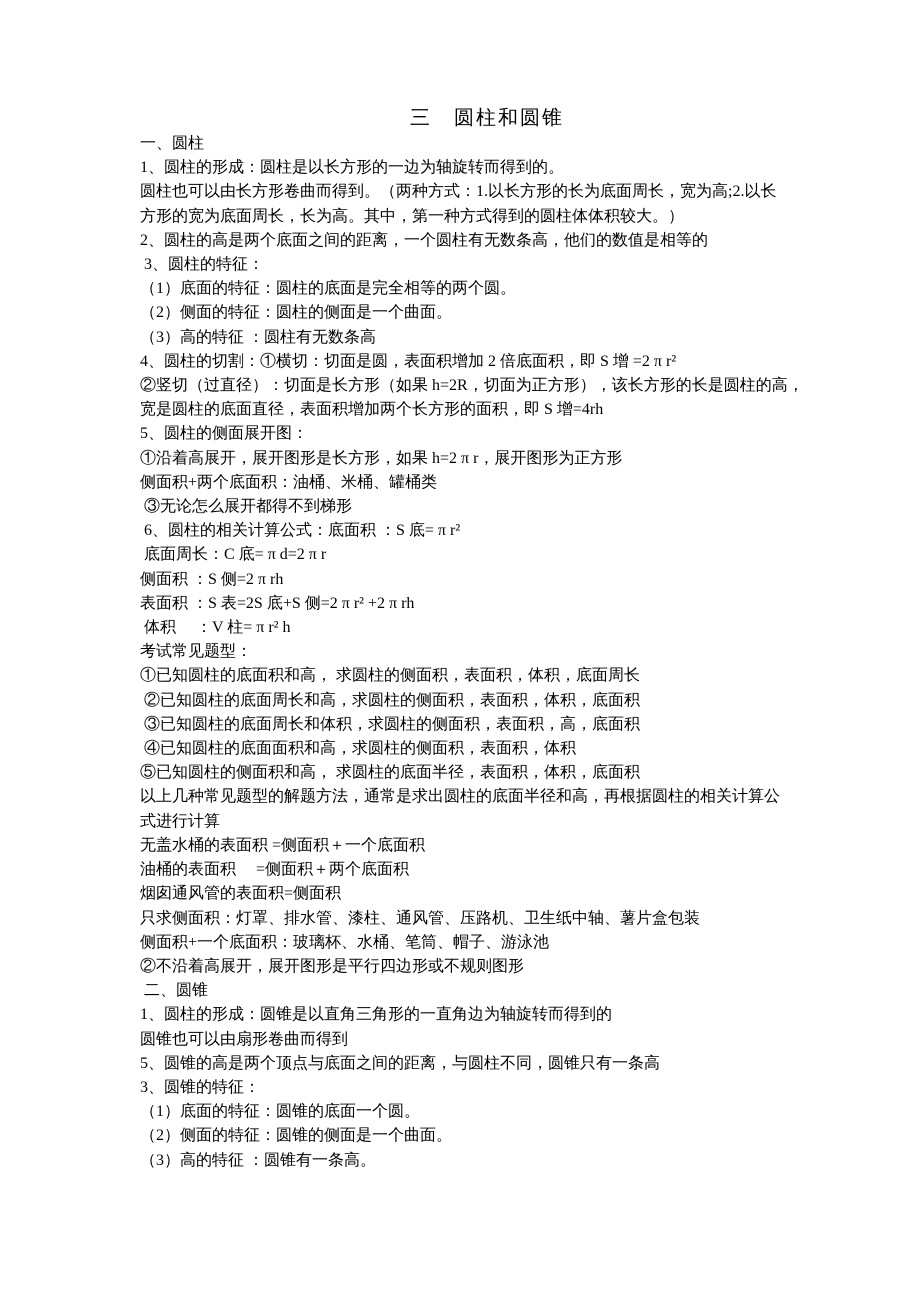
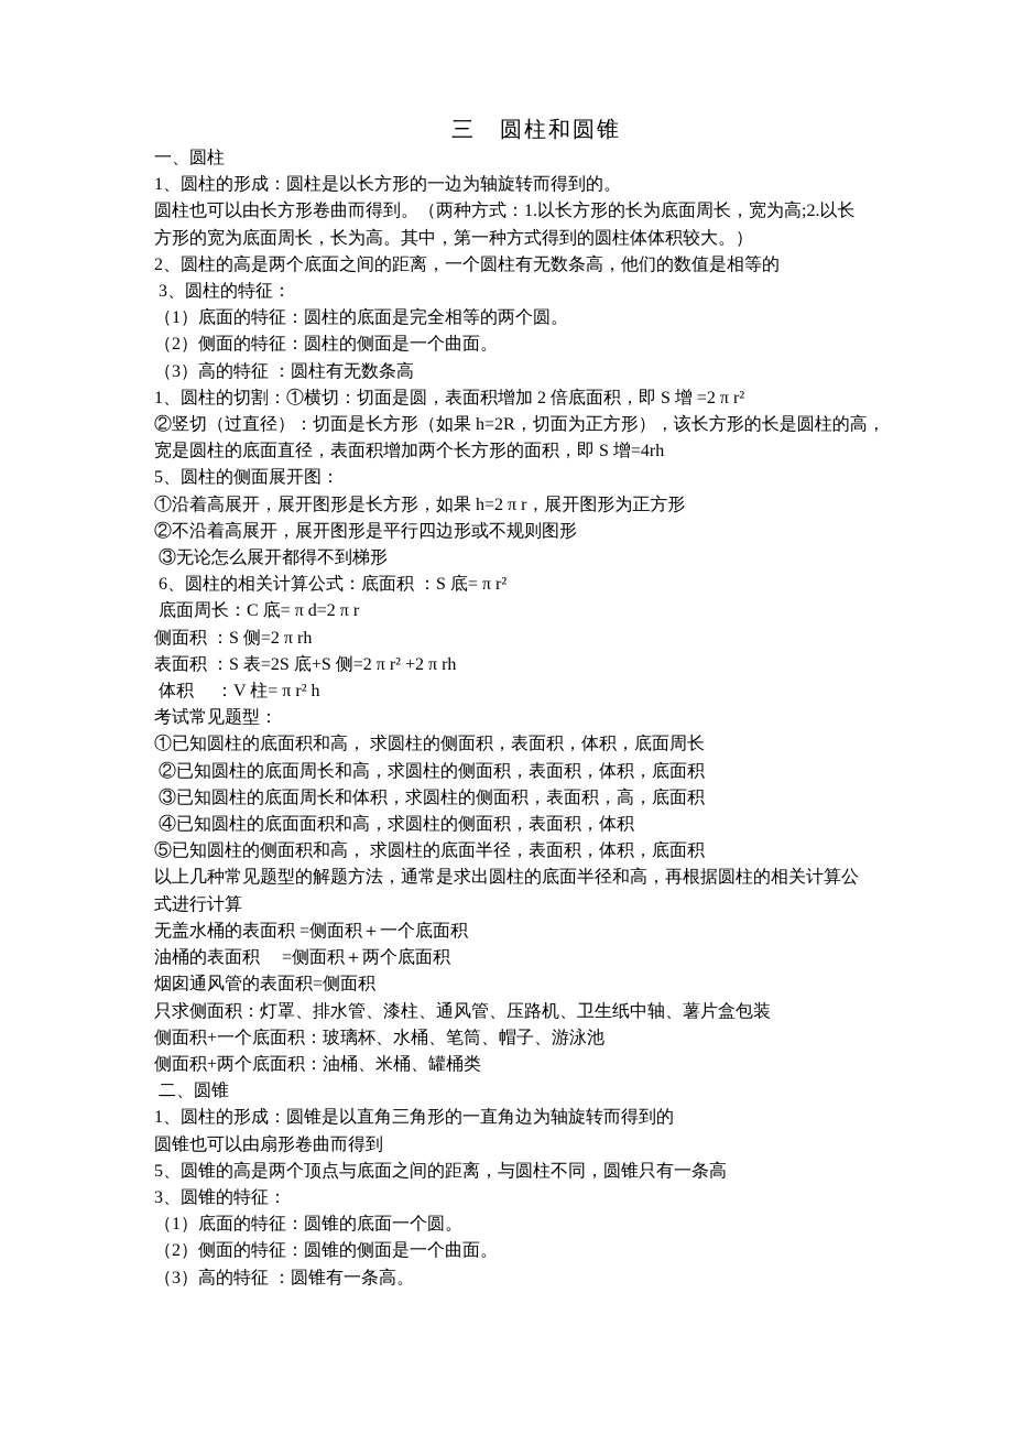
  三 圆柱和圆锥
  一、圆柱
  1、圆柱的形成：圆柱是以长方形的一边为轴旋转而得到的。
  圆柱也可以由长方形卷曲而得到。（两种方式：1.以长方形的长为底面周长，宽为高;2.以长
  方形的宽为底面周长，长为高。其中，第一种方式得到的圆柱体体积较大。）
  2、圆柱的高是两个底面之间的距离，一个圆柱有无数条高，他们的数值是相等的
  3、圆柱的特征：
  （1）底面的特征：圆柱的底面是完全相等的两个圆。
  （2）侧面的特征：圆柱的侧面是一个曲面。
  （3）高的特征 ：圆柱有无数条高
- 4、圆柱的切割：①横切：切面是圆，表面积增加 2 倍底面积，即 S 增 =2 π r²
+ 1、圆柱的切割：①横切：切面是圆，表面积增加 2 倍底面积，即 S 增 =2 π r²
  ②竖切（过直径）：切面是长方形（如果 h=2R，切面为正方形），该长方形的长是圆柱的高，
  宽是圆柱的底面直径，表面积增加两个长方形的面积，即 S 增=4rh
  5、圆柱的侧面展开图：
  ①沿着高展开，展开图形是长方形，如果 h=2 π r，展开图形为正方形
- 侧面积+两个底面积：油桶、米桶、罐桶类
+ ②不沿着高展开，展开图形是平行四边形或不规则图形
  ③无论怎么展开都得不到梯形
  6、圆柱的相关计算公式：底面积 ：S 底= π r²
  底面周长：C 底= π d=2 π r
  侧面积 ：S 侧=2 π rh
  表面积 ：S 表=2S 底+S 侧=2 π r² +2 π rh
  体积 ：V 柱= π r² h
  考试常见题型：
  ①已知圆柱的底面积和高， 求圆柱的侧面积，表面积，体积，底面周长
  ②已知圆柱的底面周长和高，求圆柱的侧面积，表面积，体积，底面积
  ③已知圆柱的底面周长和体积，求圆柱的侧面积，表面积，高，底面积
  ④已知圆柱的底面面积和高，求圆柱的侧面积，表面积，体积
  ⑤已知圆柱的侧面积和高， 求圆柱的底面半径，表面积，体积，底面积
  以上几种常见题型的解题方法，通常是求出圆柱的底面半径和高，再根据圆柱的相关计算公
  式进行计算
  无盖水桶的表面积 =侧面积＋一个底面积
  油桶的表面积 =侧面积＋两个底面积
  烟囱通风管的表面积=侧面积
  只求侧面积：灯罩、排水管、漆柱、通风管、压路机、卫生纸中轴、薯片盒包装
  侧面积+一个底面积：玻璃杯、水桶、笔筒、帽子、游泳池
- ②不沿着高展开，展开图形是平行四边形或不规则图形
+ 侧面积+两个底面积：油桶、米桶、罐桶类
  二、圆锥
  1、圆柱的形成：圆锥是以直角三角形的一直角边为轴旋转而得到的
  圆锥也可以由扇形卷曲而得到
  5、圆锥的高是两个顶点与底面之间的距离，与圆柱不同，圆锥只有一条高
  3、圆锥的特征：
  （1）底面的特征：圆锥的底面一个圆。
  （2）侧面的特征：圆锥的侧面是一个曲面。
  （3）高的特征 ：圆锥有一条高。
